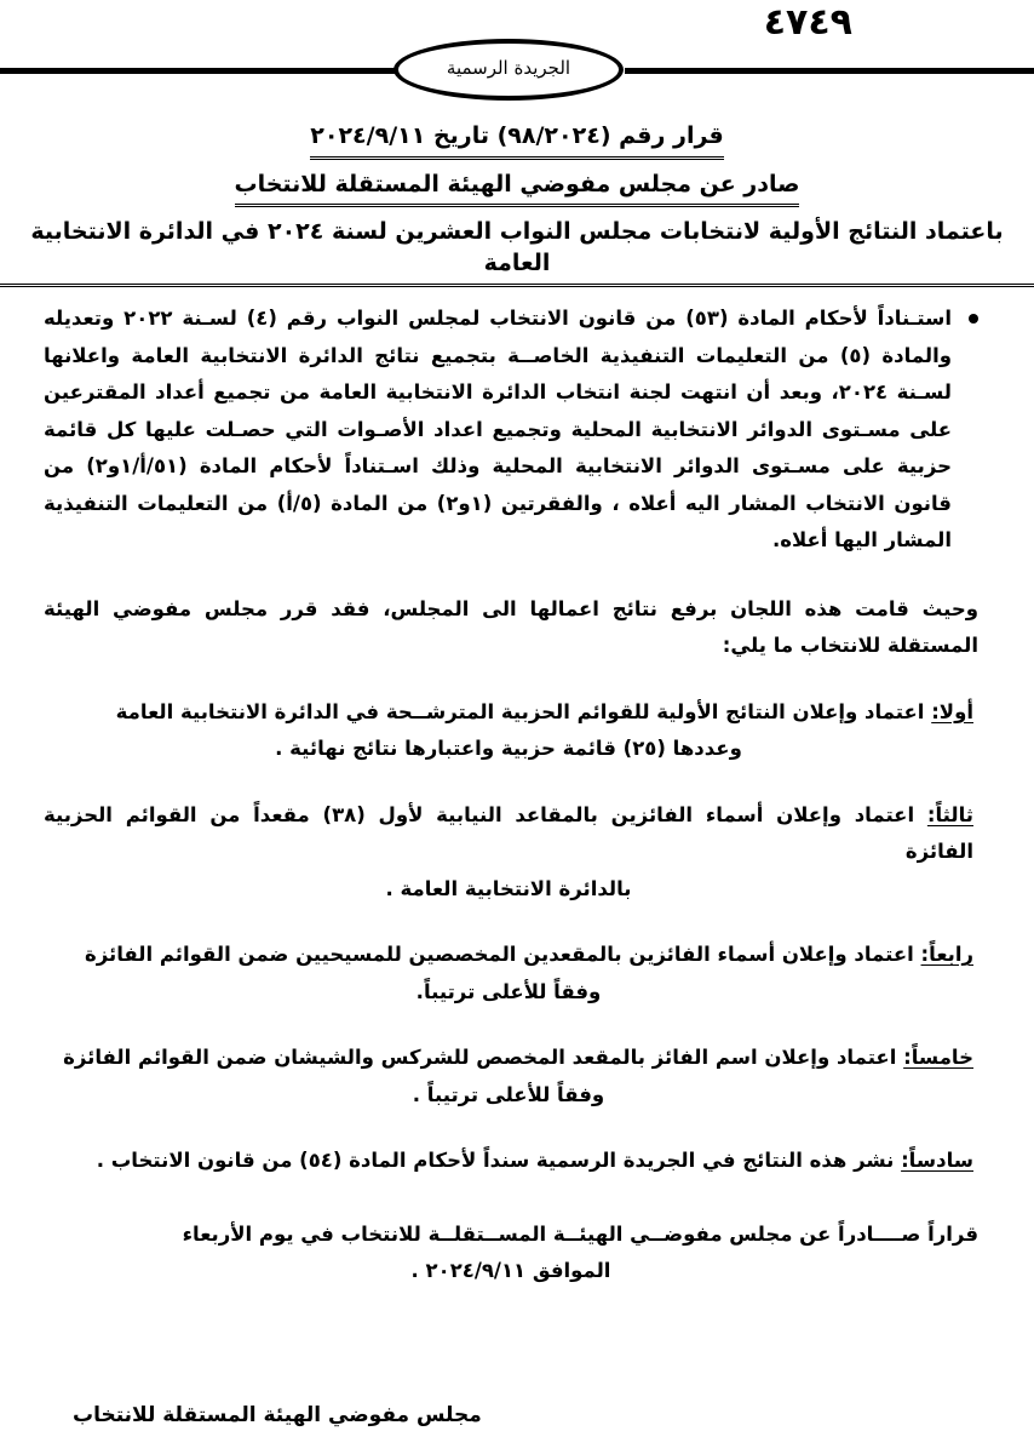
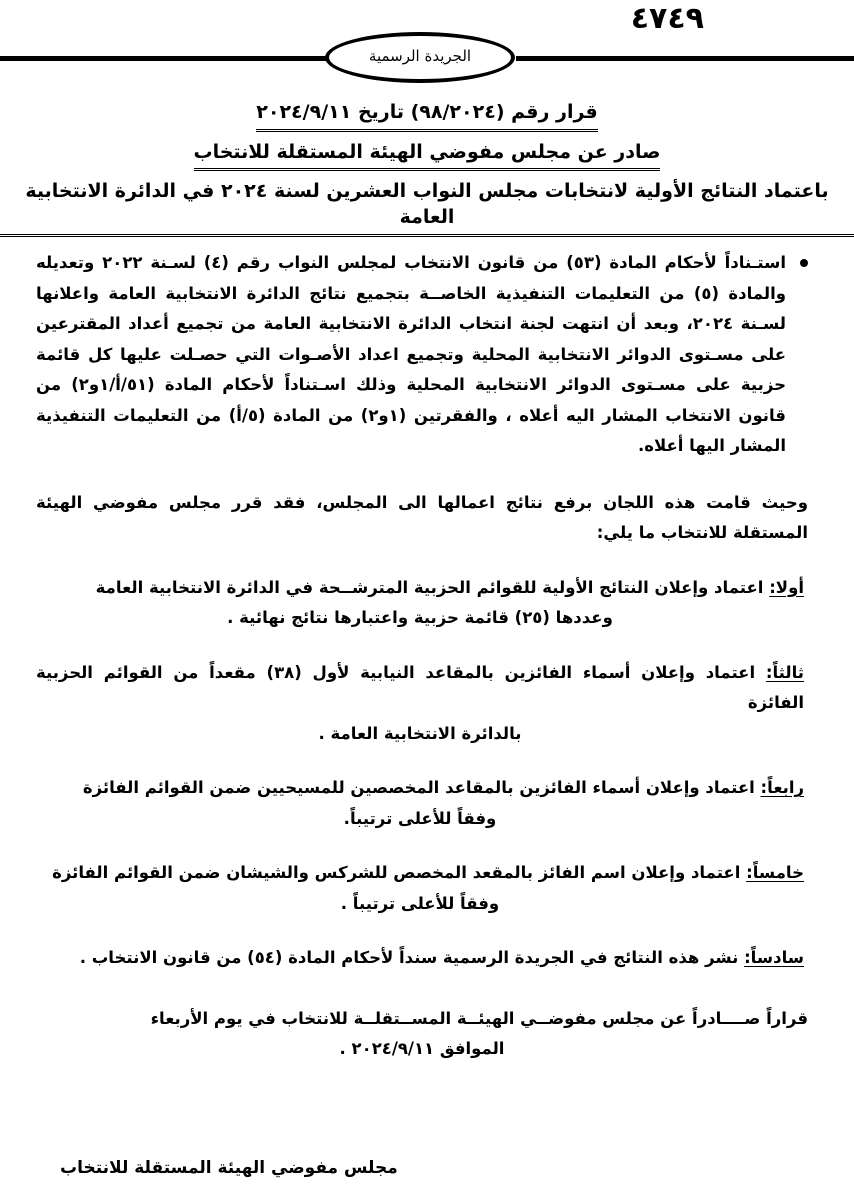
  ٤٧٤٩
  الجريدة الرسمية
  قرار رقم (٩٨/٢٠٢٤) تاريخ ٢٠٢٤/٩/١١
  صادر عن مجلس مفوضي الهيئة المستقلة للانتخاب
  باعتماد النتائج الأولية لانتخابات مجلس النواب العشرين لسنة ٢٠٢٤ في الدائرة الانتخابية العامة
  استـناداً لأحكام المادة (٥٣) من قانون الانتخاب لمجلس النواب رقم (٤) لسـنة ٢٠٢٢ وتعديله والمادة (٥) من التعليمات التنفيذية الخاصــة بتجميع نتائج الدائرة الانتخابية العامة واعلانها لسـنة ٢٠٢٤، وبعد أن انتهت لجنة انتخاب الدائرة الانتخابية العامة من تجميع أعداد المقترعين على مسـتوى الدوائر الانتخابية المحلية وتجميع اعداد الأصـوات التي حصـلت عليها كل قائمة حزبية على مسـتوى الدوائر الانتخابية المحلية وذلك اسـتناداً لأحكام المادة (٥١/أ/١و٢) من قانون الانتخاب المشار اليه أعلاه ، والفقرتين (١و٢) من المادة (٥/أ) من التعليمات التنفيذية المشار اليها أعلاه.
  وحيث قامت هذه اللجان برفع نتائج اعمالها الى المجلس، فقد قرر مجلس مفوضي الهيئة المستقلة للانتخاب ما يلي:
  أولا: اعتماد وإعلان النتائج الأولية للقوائم الحزبية المترشــحة في الدائرة الانتخابية العامة
  وعددها (٢٥) قائمة حزبية واعتبارها نتائج نهائية .
  ثالثاً: اعتماد وإعلان أسماء الفائزين بالمقاعد النيابية لأول (٣٨) مقعداً من القوائم الحزبية الفائزة
  بالدائرة الانتخابية العامة .
- رابعاً: اعتماد وإعلان أسماء الفائزين بالمقعدين المخصصين للمسيحيين ضمن القوائم الفائزة
+ رابعاً: اعتماد وإعلان أسماء الفائزين بالمقاعد المخصصين للمسيحيين ضمن القوائم الفائزة
  وفقاً للأعلى ترتيباً.
  خامساً: اعتماد وإعلان اسم الفائز بالمقعد المخصص للشركس والشيشان ضمن القوائم الفائزة
  وفقاً للأعلى ترتيباً .
  سادساً: نشر هذه النتائج في الجريدة الرسمية سنداً لأحكام المادة (٥٤) من قانون الانتخاب .
  قراراً صــــادراً عن مجلس مفوضــي الهيئــة المســتقلــة للانتخاب في يوم الأربعاء
  الموافق ٢٠٢٤/٩/١١ .
  مجلس مفوضي الهيئة المستقلة للانتخاب
